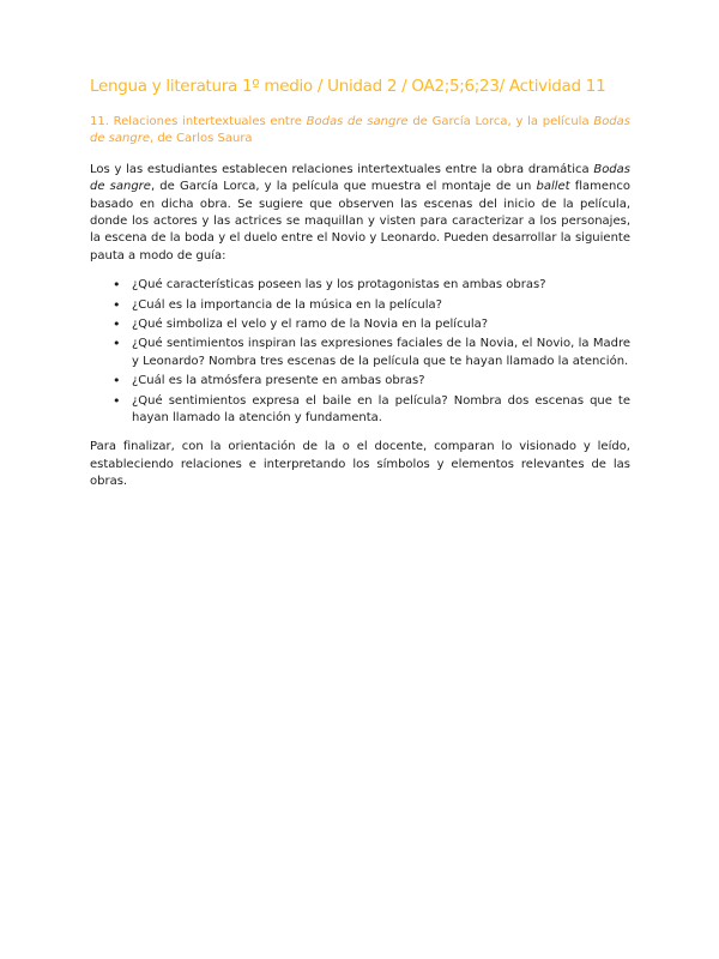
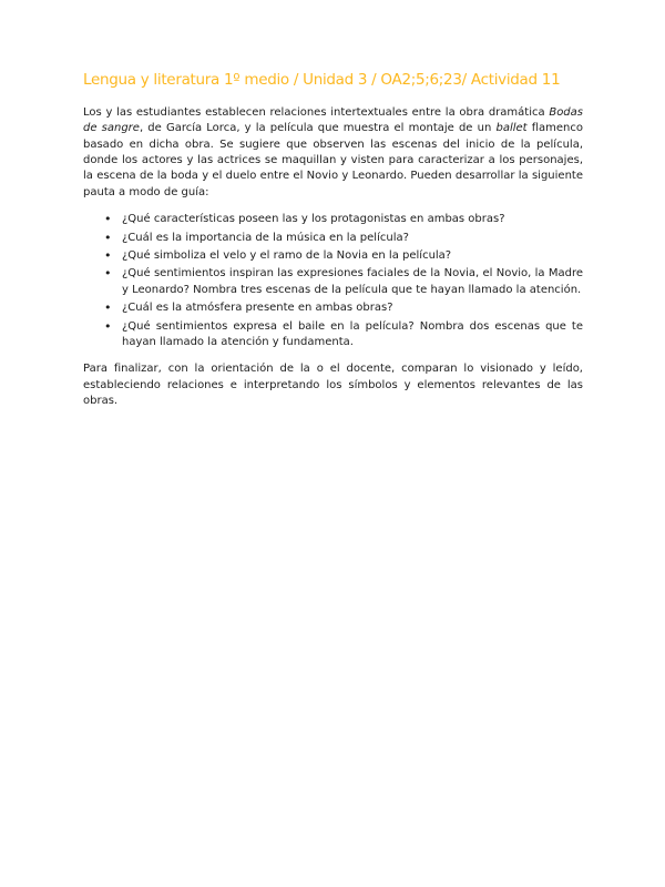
- Lengua y literatura 1º medio / Unidad 2 / OA2;5;6;23/ Actividad 11
+ Lengua y literatura 1º medio / Unidad 3 / OA2;5;6;23/ Actividad 11
- 11. Relaciones intertextuales entre Bodas de sangre de García Lorca, y la película Bodas de sangre, de Carlos Saura
  Los y las estudiantes establecen relaciones intertextuales entre la obra dramática Bodas de sangre, de García Lorca, y la película que muestra el montaje de un ballet flamenco basado en dicha obra. Se sugiere que observen las escenas del inicio de la película, donde los actores y las actrices se maquillan y visten para caracterizar a los personajes, la escena de la boda y el duelo entre el Novio y Leonardo. Pueden desarrollar la siguiente pauta a modo de guía:
  ¿Qué características poseen las y los protagonistas en ambas obras?
  ¿Cuál es la importancia de la música en la película?
  ¿Qué simboliza el velo y el ramo de la Novia en la película?
  ¿Qué sentimientos inspiran las expresiones faciales de la Novia, el Novio, la Madre y Leonardo? Nombra tres escenas de la película que te hayan llamado la atención.
  ¿Cuál es la atmósfera presente en ambas obras?
  ¿Qué sentimientos expresa el baile en la película? Nombra dos escenas que te hayan llamado la atención y fundamenta.
  Para finalizar, con la orientación de la o el docente, comparan lo visionado y leído, estableciendo relaciones e interpretando los símbolos y elementos relevantes de las obras.
